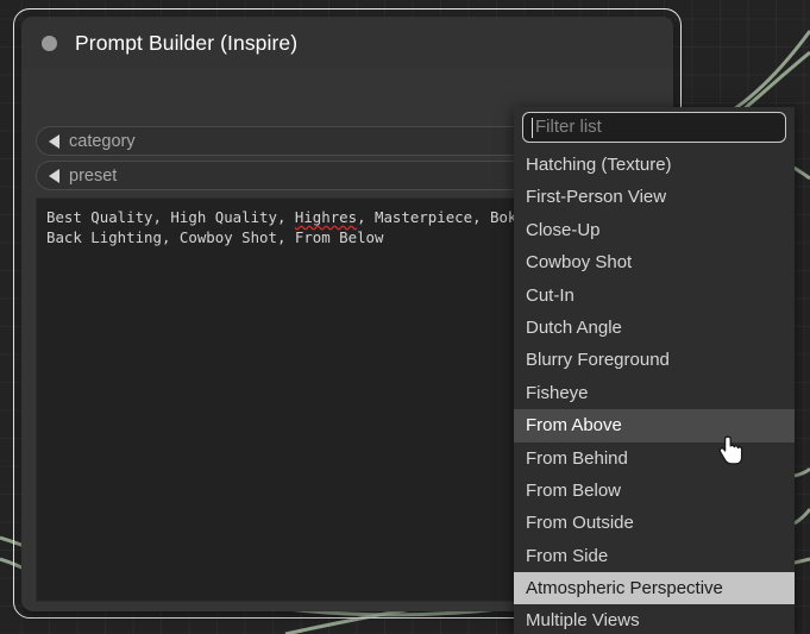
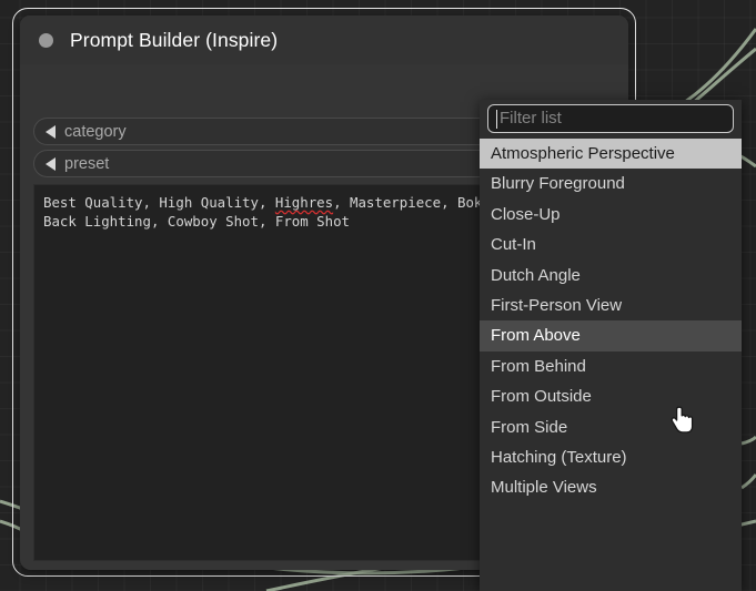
  Prompt Builder (Inspire)
  category
  preset
  Best Quality, High Quality, Highres, Masterpiece, Bok
- Back Lighting, Cowboy Shot, From Below
+ Back Lighting, Cowboy Shot, From Shot
  Filter list
- Hatching (Texture)
+ Atmospheric Perspective
- First-Person View
+ Blurry Foreground
  Close-Up
- Cowboy Shot
  Cut-In
  Dutch Angle
- Blurry Foreground
+ First-Person View
- Fisheye
  From Above
  From Behind
- From Below
  From Outside
  From Side
- Atmospheric Perspective
+ Hatching (Texture)
  Multiple Views
